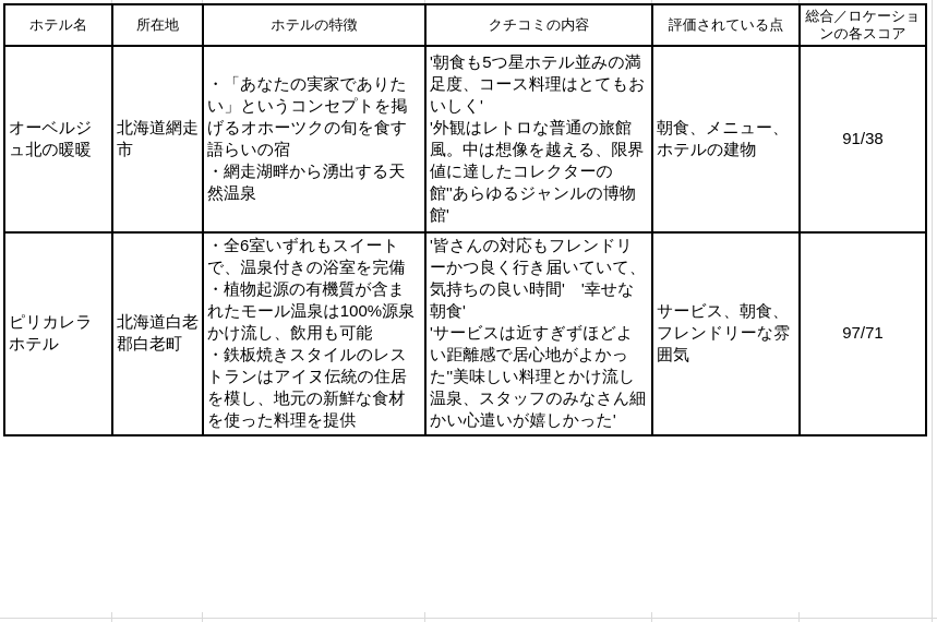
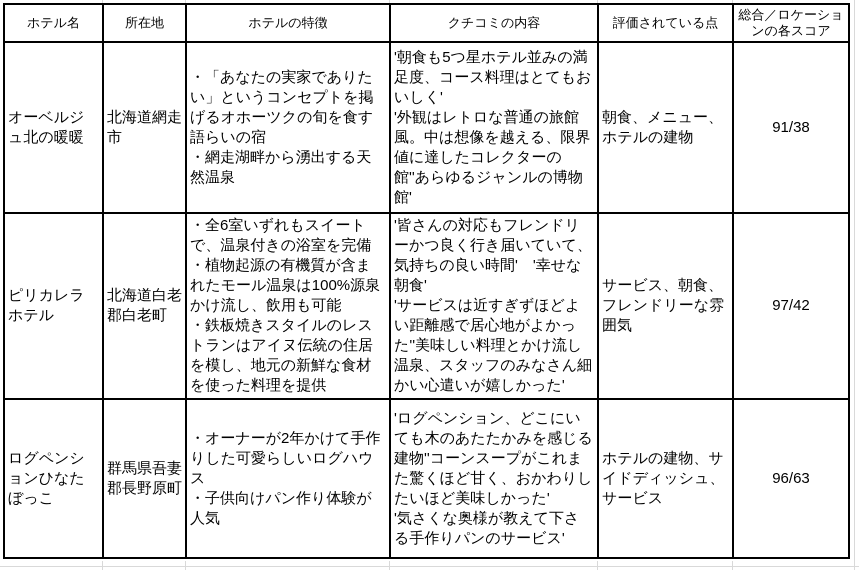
  ホテル名	所在地	ホテルの特徴	クチコミの内容	評価されている点	総合／ロケーションの各スコア
  オーベルジュ北の暖暖	北海道網走市	・「あなたの実家でありたい」というコンセプトを掲げるオホーツクの旬を食す語らいの宿 ・網走湖畔から湧出する天然温泉	'朝食も5つ星ホテル並みの満足度、コース料理はとてもおいしく' '外観はレトロな普通の旅館風。中は想像を越える、限界値に達したコレクターの館''あらゆるジャンルの博物館'	朝食、メニュー、ホテルの建物	91/38
- ピリカレラホテル	北海道白老郡白老町	・全6室いずれもスイートで、温泉付きの浴室を完備 ・植物起源の有機質が含まれたモール温泉は100%源泉かけ流し、飲用も可能 ・鉄板焼きスタイルのレストランはアイヌ伝統の住居を模し、地元の新鮮な食材を使った料理を提供	'皆さんの対応もフレンドリーかつ良く行き届いていて、気持ちの良い時間' '幸せな朝食' 'サービスは近すぎずほどよい距離感で居心地がよかった''美味しい料理とかけ流し温泉、スタッフのみなさん細かい心遣いが嬉しかった'	サービス、朝食、フレンドリーな雰囲気	97/71
+ ピリカレラホテル	北海道白老郡白老町	・全6室いずれもスイートで、温泉付きの浴室を完備 ・植物起源の有機質が含まれたモール温泉は100%源泉かけ流し、飲用も可能 ・鉄板焼きスタイルのレストランはアイヌ伝統の住居を模し、地元の新鮮な食材を使った料理を提供	'皆さんの対応もフレンドリーかつ良く行き届いていて、気持ちの良い時間' '幸せな朝食' 'サービスは近すぎずほどよい距離感で居心地がよかった''美味しい料理とかけ流し温泉、スタッフのみなさん細かい心遣いが嬉しかった'	サービス、朝食、フレンドリーな雰囲気	97/42
+ ログペンションひなたぼっこ	群馬県吾妻郡長野原町	・オーナーが2年かけて手作りした可愛らしいログハウス ・子供向けパン作り体験が人気	'ログペンション、どこにいても木のあたたかみを感じる建物''コーンスープがこれまた驚くほど甘く、おかわりしたいほど美味しかった' '気さくな奥様が教えて下さる手作りパンのサービス'	ホテルの建物、サイドディッシュ、サービス	96/63
